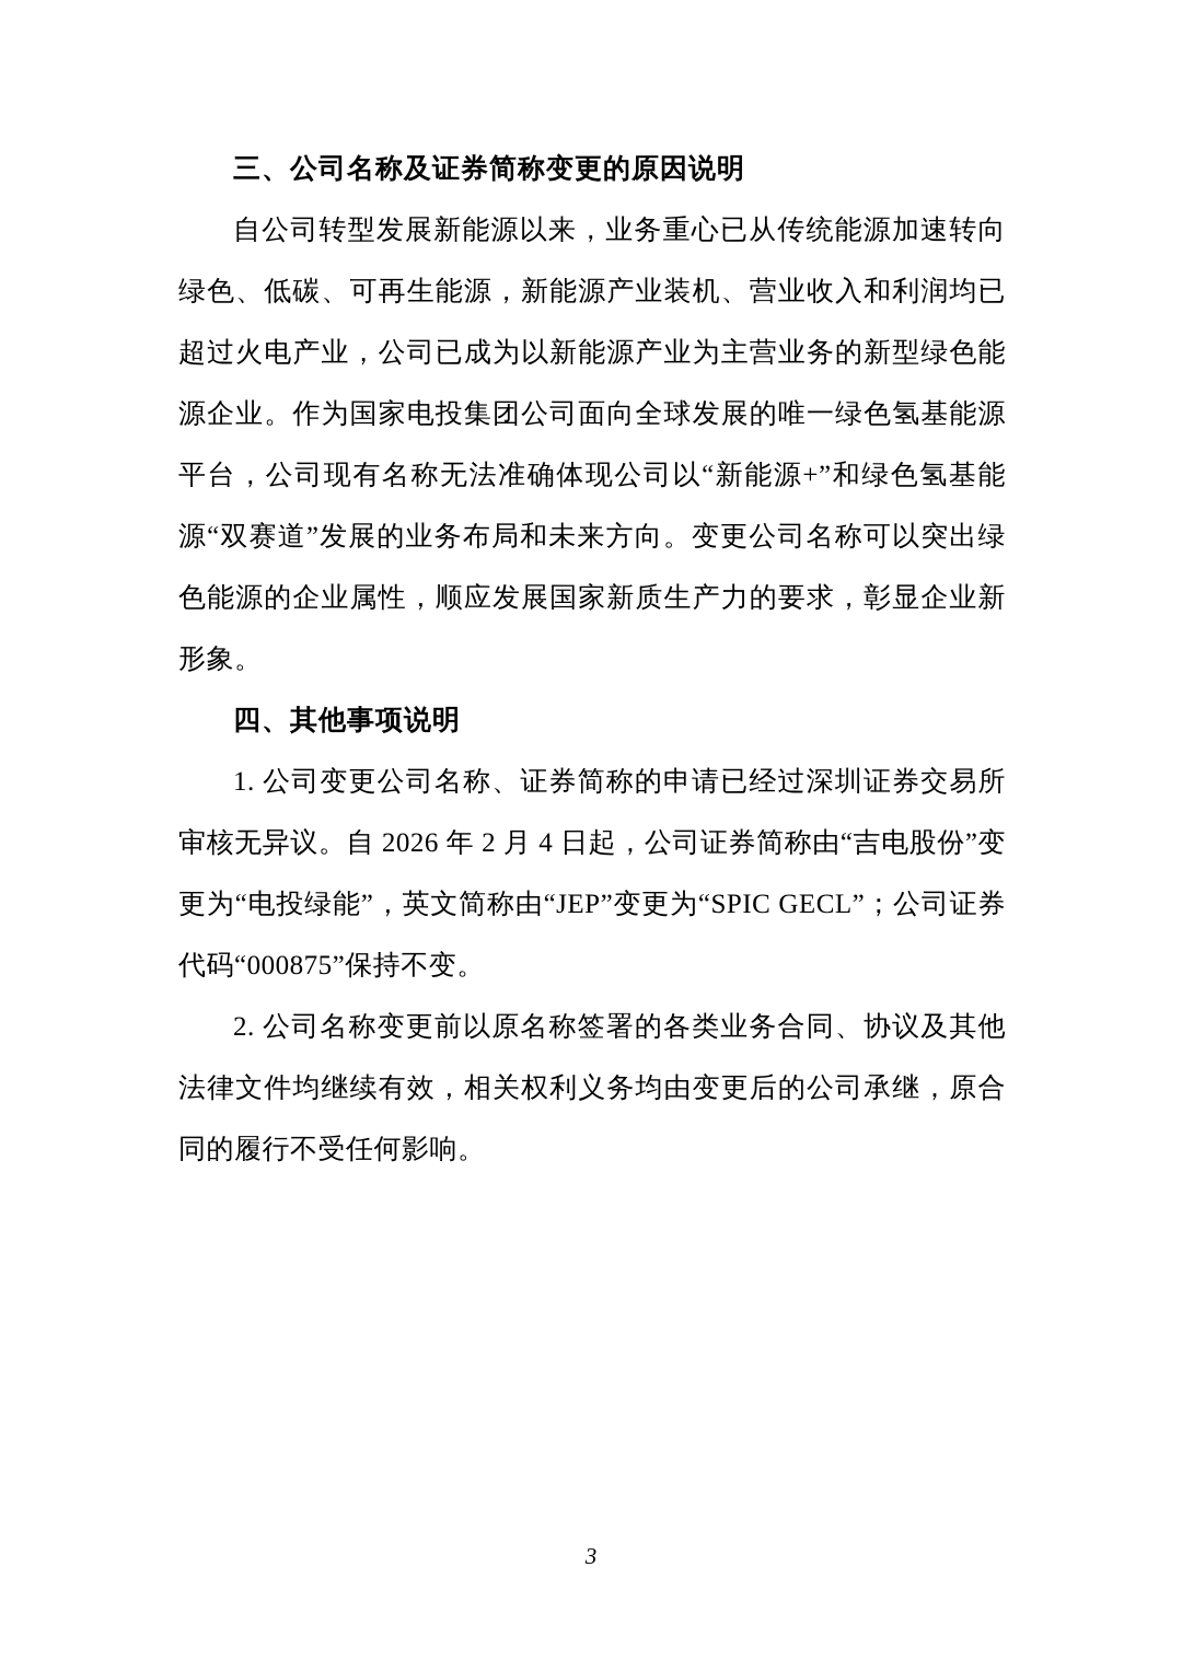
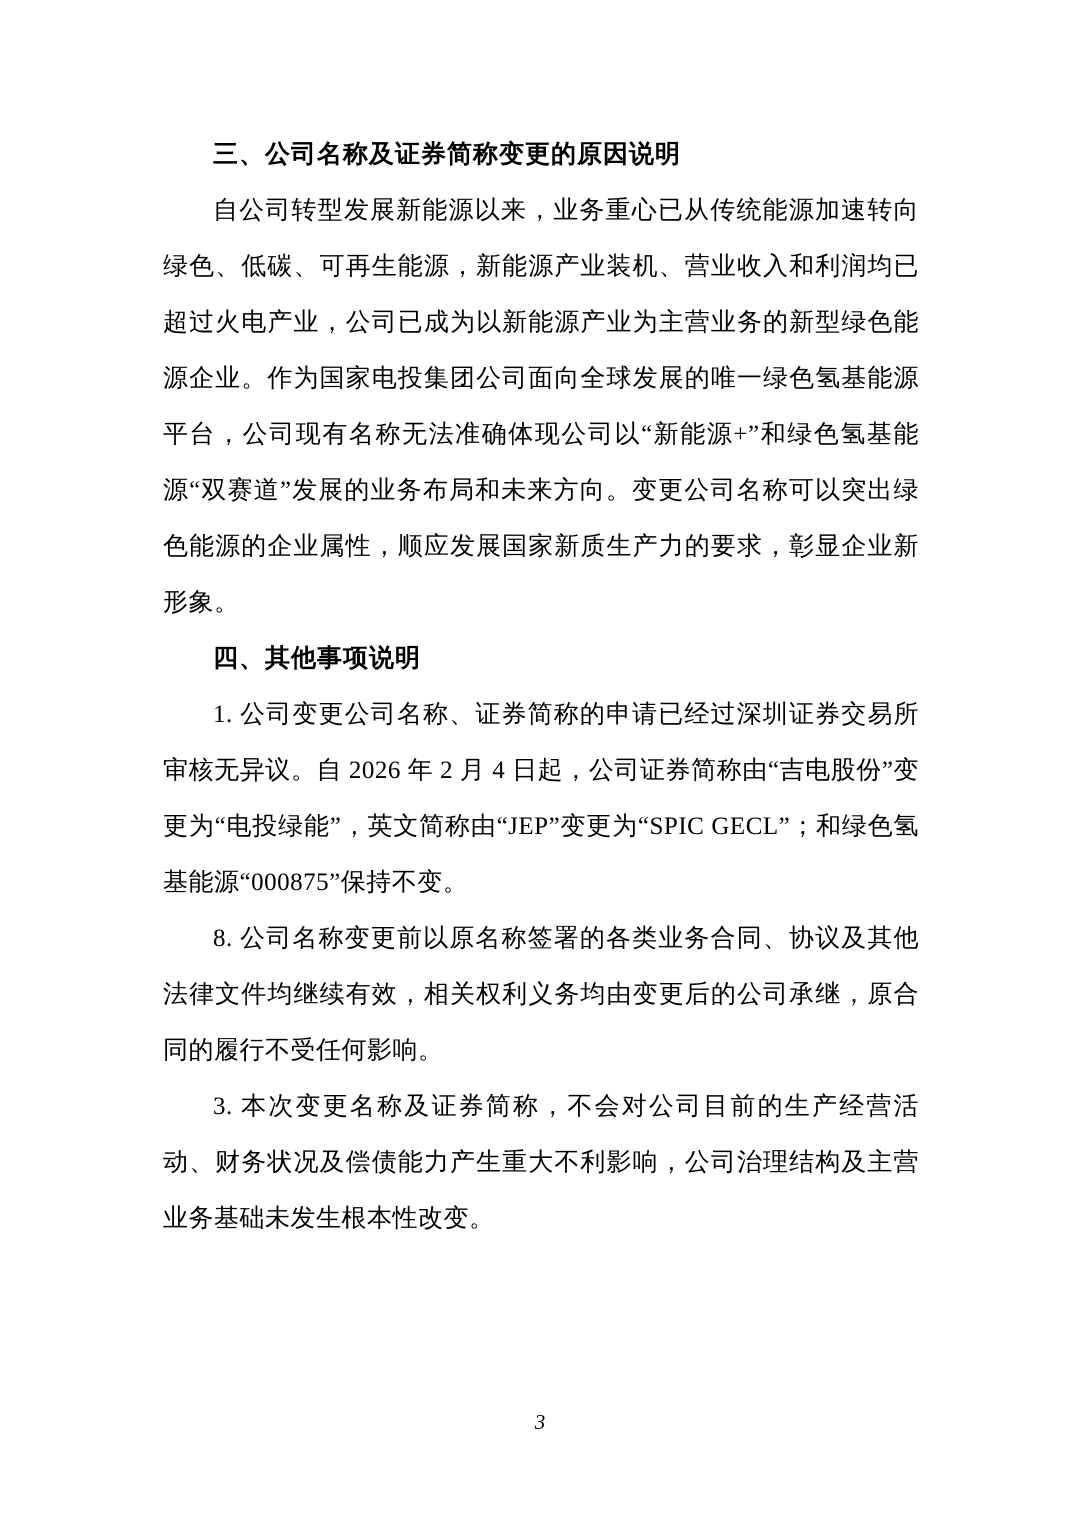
  三、公司名称及证券简称变更的原因说明
  自公司转型发展新能源以来，业务重心已从传统能源加速转向绿色、低碳、可再生能源，新能源产业装机、营业收入和利润均已超过火电产业，公司已成为以新能源产业为主营业务的新型绿色能源企业。作为国家电投集团公司面向全球发展的唯一绿色氢基能源平台，公司现有名称无法准确体现公司以“新能源+”和绿色氢基能源“双赛道”发展的业务布局和未来方向。变更公司名称可以突出绿色能源的企业属性，顺应发展国家新质生产力的要求，彰显企业新形象。
  四、其他事项说明
- 1. 公司变更公司名称、证券简称的申请已经过深圳证券交易所审核无异议。自 2026 年 2 月 4 日起，公司证券简称由“吉电股份”变更为“电投绿能”，英文简称由“JEP”变更为“SPIC GECL”；公司证券代码“000875”保持不变。
+ 1. 公司变更公司名称、证券简称的申请已经过深圳证券交易所审核无异议。自 2026 年 2 月 4 日起，公司证券简称由“吉电股份”变更为“电投绿能”，英文简称由“JEP”变更为“SPIC GECL”；和绿色氢基能源“000875”保持不变。
- 2. 公司名称变更前以原名称签署的各类业务合同、协议及其他法律文件均继续有效，相关权利义务均由变更后的公司承继，原合同的履行不受任何影响。
+ 8. 公司名称变更前以原名称签署的各类业务合同、协议及其他法律文件均继续有效，相关权利义务均由变更后的公司承继，原合同的履行不受任何影响。
+ 3. 本次变更名称及证券简称，不会对公司目前的生产经营活动、财务状况及偿债能力产生重大不利影响，公司治理结构及主营业务基础未发生根本性改变。
  3
